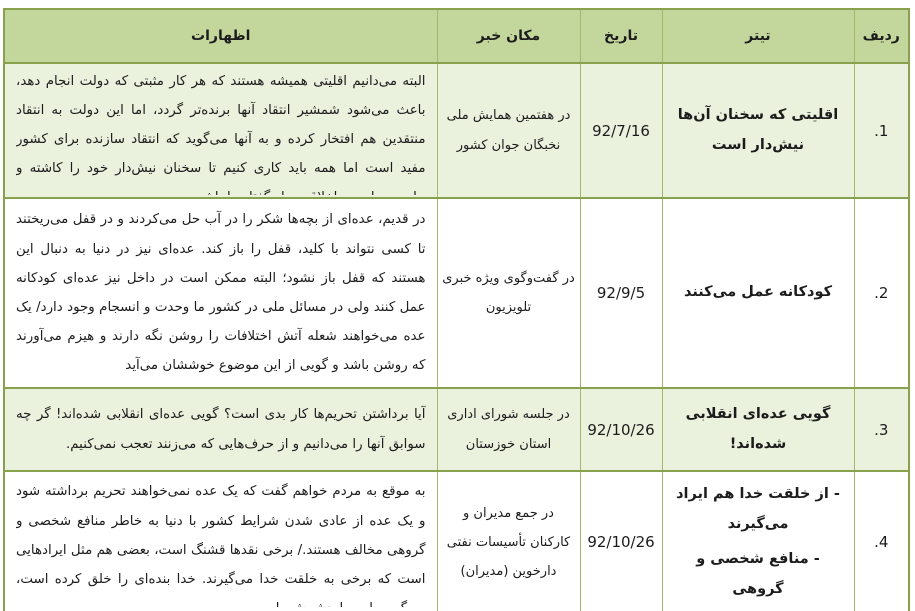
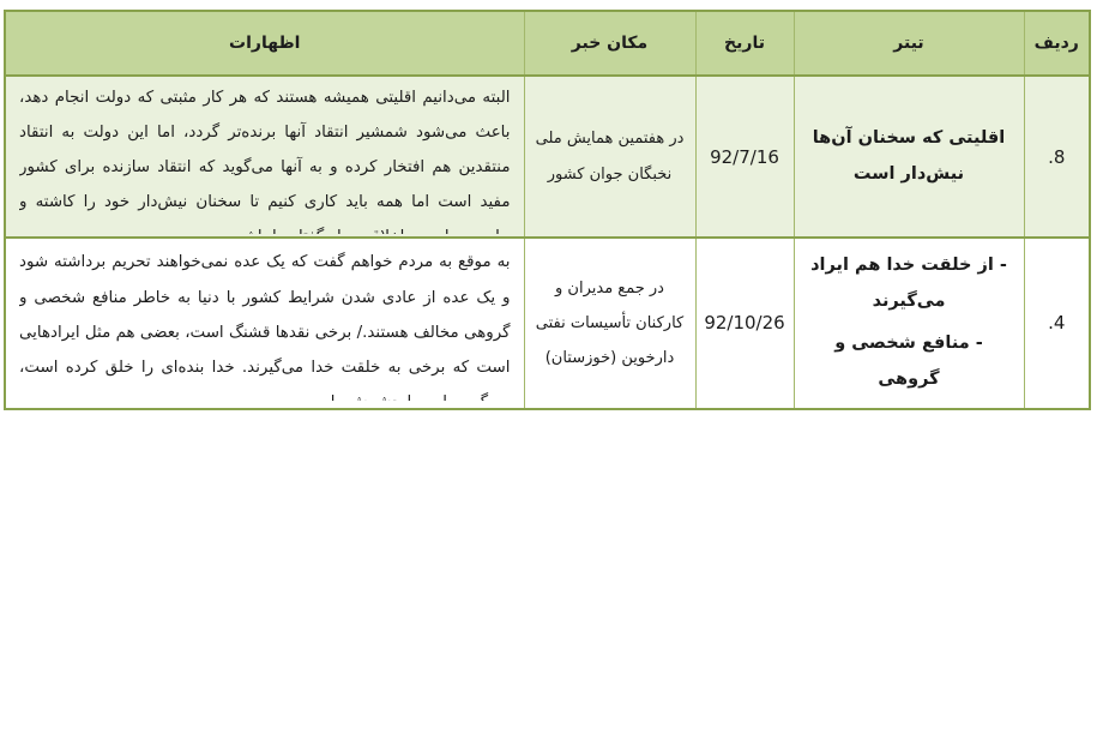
  ردیف	تیتر	تاریخ	مکان خبر	اظهارات
- 1.	اقلیتی که سخنان آن‌ها نیش‌دار است	92/7/16	در هفتمین همایش ملی نخبگان جوان کشور	البته می‌دانیم اقلیتی همیشه هستند که هر کار مثبتی که دولت انجام دهد، باعث می‌شود شمشیر انتقاد آنها برنده‌تر گردد، اما این دولت به انتقاد منتقدین هم افتخار کرده و به آنها می‌گوید که انتقاد سازنده برای کشور مفید است اما همه باید کاری کنیم تا سخنان نیش‌دار خود را کاشته و
+ 8.	اقلیتی که سخنان آن‌ها نیش‌دار است	92/7/16	در هفتمین همایش ملی نخبگان جوان کشور	البته می‌دانیم اقلیتی همیشه هستند که هر کار مثبتی که دولت انجام دهد، باعث می‌شود شمشیر انتقاد آنها برنده‌تر گردد، اما این دولت به انتقاد منتقدین هم افتخار کرده و به آنها می‌گوید که انتقاد سازنده برای کشور مفید است اما همه باید کاری کنیم تا سخنان نیش‌دار خود را کاشته و
- 2.	کودکانه عمل می‌کنند	92/9/5	در گفت‌وگوی ویژه خبری تلویزیون	در قدیم، عده‌ای از بچهها شکر را در آب حل می‌کردند و در قفل می‌ریختند تا کسی نتواند با کلید، قفل را باز کند. عده‌ای نیز در دنیا به دنبال این هستند که قفل باز نشود؛ البته ممکن است در داخل نیز عده‌ای کودکانه عمل کنند ولی در مسائل ملی در کشور ما وحدت و انسجام وجود دارد/ یک عده می‌خواهند شعله آتش اختلافات را روشن نگه دارند و هیزم می‌آورند که روشن باشد و گویی از این موضوع خوششان می‌آید
- 3.	گویی عده‌ای انقلابی شده‌اند!	92/10/26	در جلسه شورای اداری استان خوزستان	آیا برداشتن تحریم‌ها کار بدی است؟ گویی عده‌ای انقلابی شده‌اند! گر چه سوابق آنها را می‌دانیم و از حرف‌هایی که می‌زنند تعجب نمی‌کنیم.
- 4.	- از خلقت خدا هم ایراد می‌گیرند - منافع شخصی و گروهی	92/10/26	در جمع مدیران و کارکنان تأسیسات نفتی دارخوین (مدیران)	به موقع به مردم خواهم گفت که یک عده نمی‌خواهند تحریم برداشته شود و یک عده از عادی شدن شرایط کشور با دنیا به خاطر منافع شخصی و گروهی مخالف هستند./ برخی نقدها قشنگ است، بعضی هم مثل ایرادهایی است که برخی به خلقت خدا می‌گیرند. خدا بنده‌ای را خلق کرده است،
+ 4.	- از خلقت خدا هم ایراد می‌گیرند - منافع شخصی و گروهی	92/10/26	در جمع مدیران و کارکنان تأسیسات نفتی دارخوین (خوزستان)	به موقع به مردم خواهم گفت که یک عده نمی‌خواهند تحریم برداشته شود و یک عده از عادی شدن شرایط کشور با دنیا به خاطر منافع شخصی و گروهی مخالف هستند./ برخی نقدها قشنگ است، بعضی هم مثل ایرادهایی است که برخی به خلقت خدا می‌گیرند. خدا بنده‌ای را خلق کرده است،
